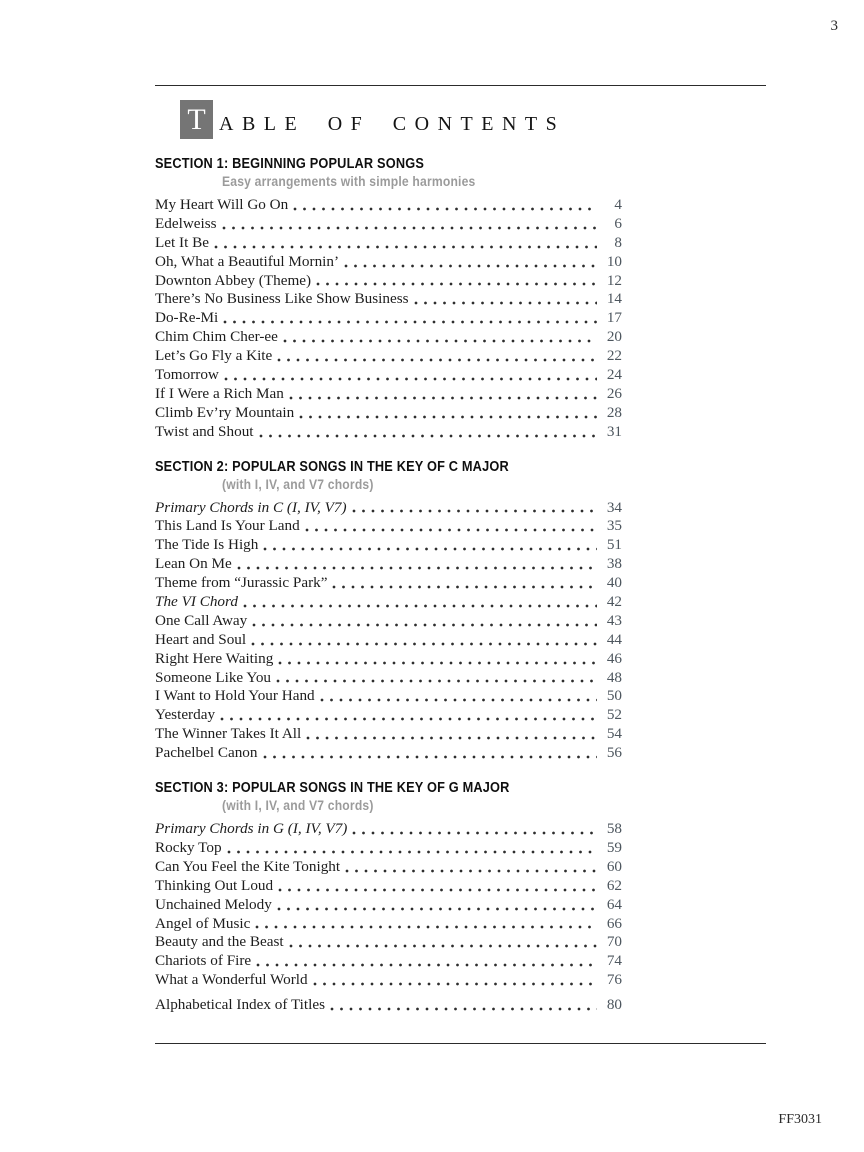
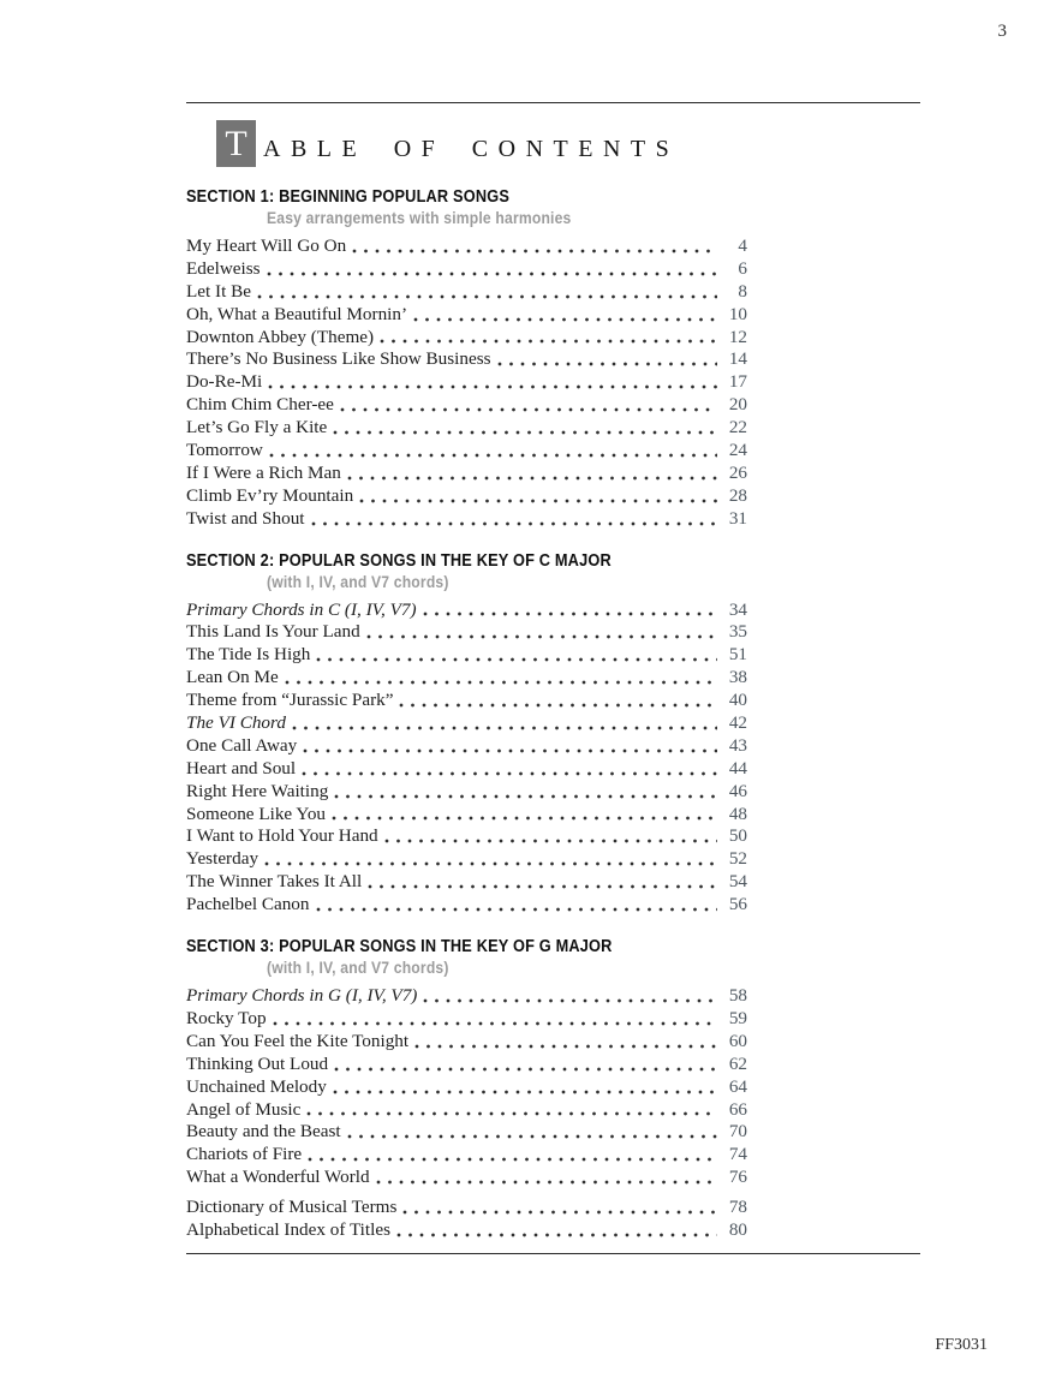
  3
  T
  ABLE OF CONTENTS
  SECTION 1: BEGINNING POPULAR SONGS
  Easy arrangements with simple harmonies
  My Heart Will Go On
  4
  Edelweiss
  6
  Let It Be
  8
  Oh, What a Beautiful Mornin’
  10
  Downton Abbey (Theme)
  12
  There’s No Business Like Show Business
  14
  Do-Re-Mi
  17
  Chim Chim Cher-ee
  20
  Let’s Go Fly a Kite
  22
  Tomorrow
  24
  If I Were a Rich Man
  26
  Climb Ev’ry Mountain
  28
  Twist and Shout
  31
  SECTION 2: POPULAR SONGS IN THE KEY OF C MAJOR
  (with I, IV, and V7 chords)
  Primary Chords in C (I, IV, V7)
  34
  This Land Is Your Land
  35
  The Tide Is High
  51
  Lean On Me
  38
  Theme from “Jurassic Park”
  40
  The VI Chord
  42
  One Call Away
  43
  Heart and Soul
  44
  Right Here Waiting
  46
  Someone Like You
  48
  I Want to Hold Your Hand
  50
  Yesterday
  52
  The Winner Takes It All
  54
  Pachelbel Canon
  56
  SECTION 3: POPULAR SONGS IN THE KEY OF G MAJOR
  (with I, IV, and V7 chords)
  Primary Chords in G (I, IV, V7)
  58
  Rocky Top
  59
  Can You Feel the Kite Tonight
  60
  Thinking Out Loud
  62
  Unchained Melody
  64
  Angel of Music
  66
  Beauty and the Beast
  70
  Chariots of Fire
  74
  What a Wonderful World
  76
+ Dictionary of Musical Terms
+ 78
  Alphabetical Index of Titles
  80
  FF3031
